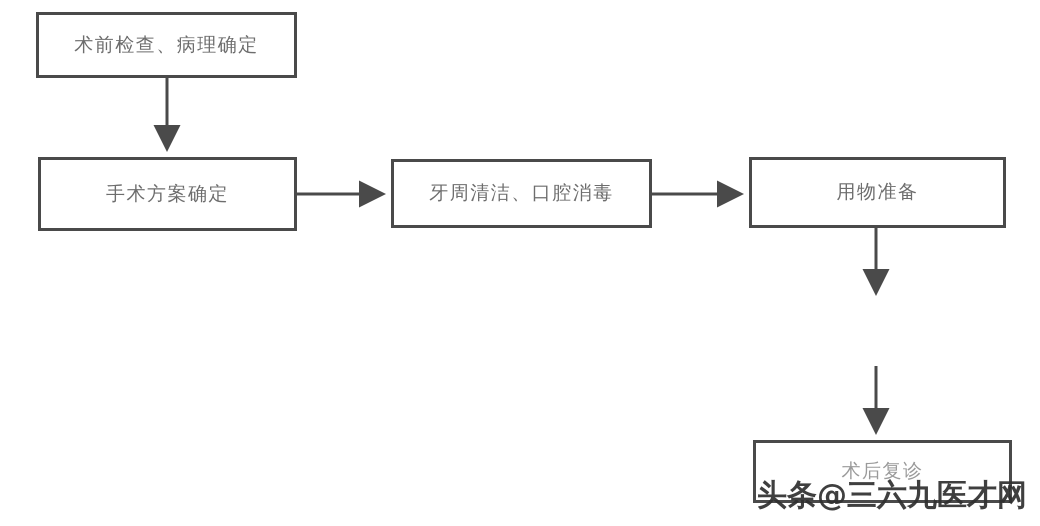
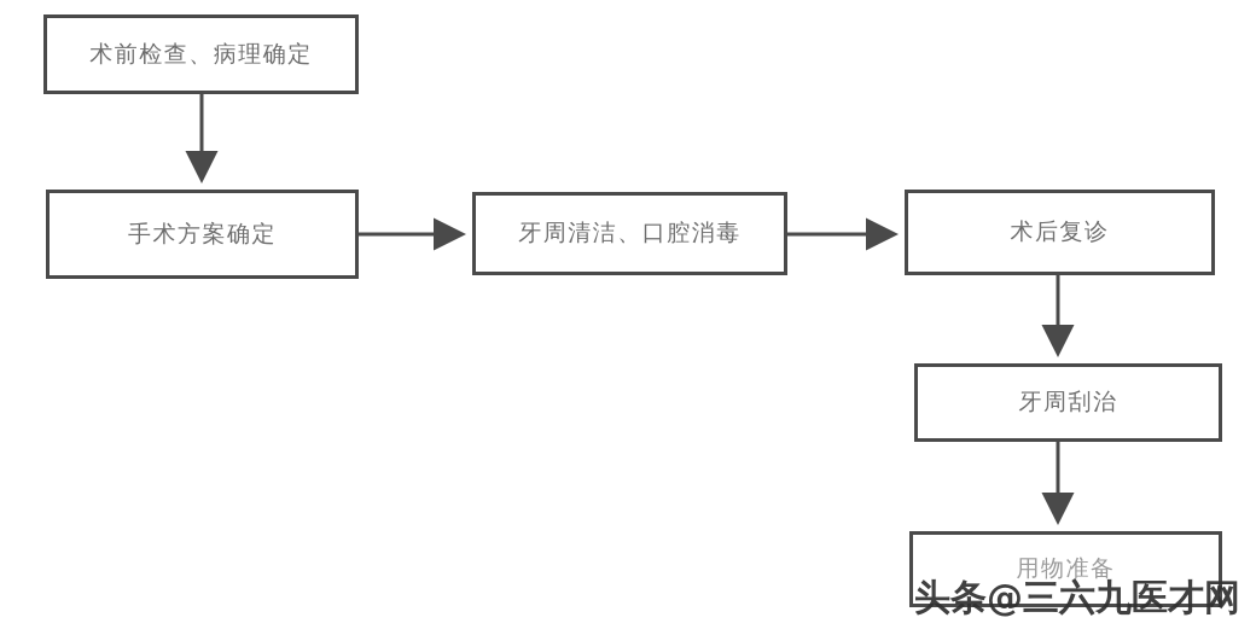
  术前检查、病理确定
  手术方案确定
  牙周清洁、口腔消毒
- 用物准备
+ 术后复诊
+ 牙周刮治
- 术后复诊
+ 用物准备
  头条@三六九医才网
